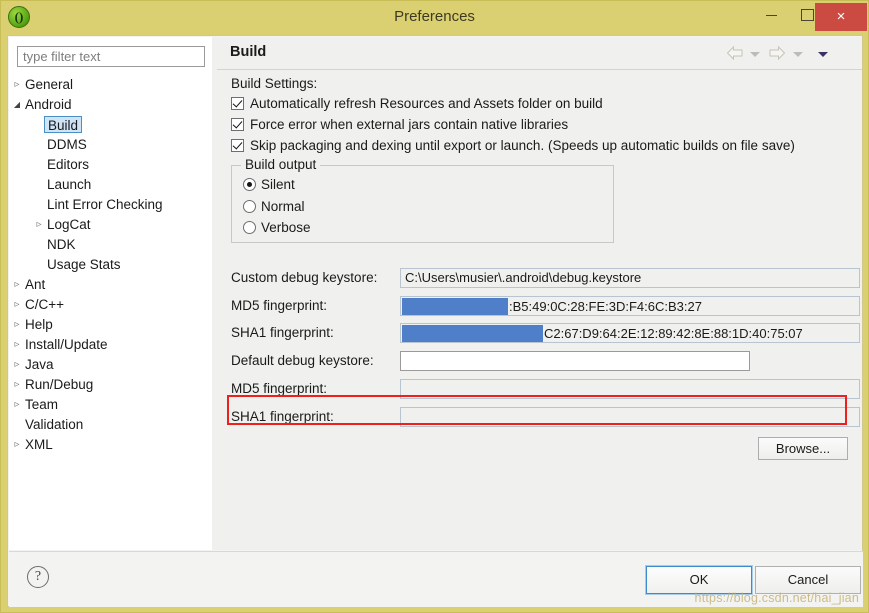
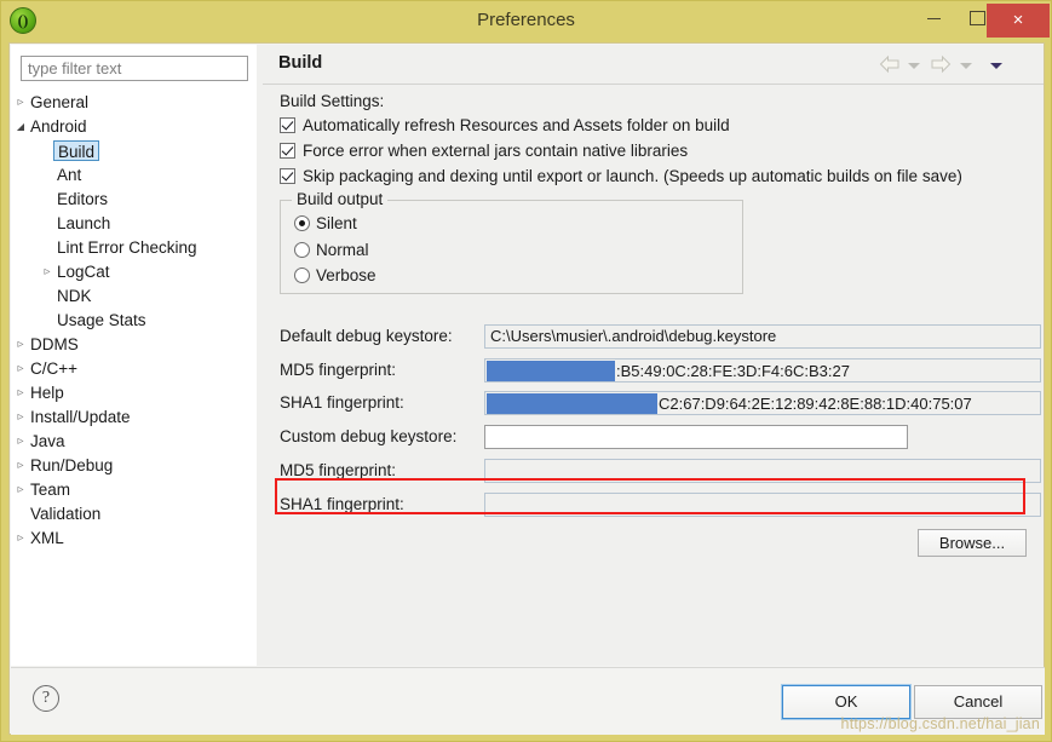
  Preferences
  ×
  type filter text
  General
  Android
  Build
- DDMS
+ Ant
  Editors
  Launch
  Lint Error Checking
  LogCat
  NDK
  Usage Stats
- Ant
+ DDMS
  C/C++
  Help
  Install/Update
  Java
  Run/Debug
  Team
  Validation
  XML
  Build
  Build Settings:
  Automatically refresh Resources and Assets folder on build
  Force error when external jars contain native libraries
  Skip packaging and dexing until export or launch. (Speeds up automatic builds on file save)
  Build output
  Silent
  Normal
  Verbose
- Custom debug keystore:
+ Default debug keystore:
  C:\Users\musier\.android\debug.keystore
  MD5 fingerprint:
  :B5:49:0C:28:FE:3D:F4:6C:B3:27
  SHA1 fingerprint:
  C2:67:D9:64:2E:12:89:42:8E:88:1D:40:75:07
- Default debug keystore:
+ Custom debug keystore:
  MD5 fingerprint:
  SHA1 fingerprint:
  Browse...
  ?
  OK
  Cancel
  https://blog.csdn.net/hai_jian
